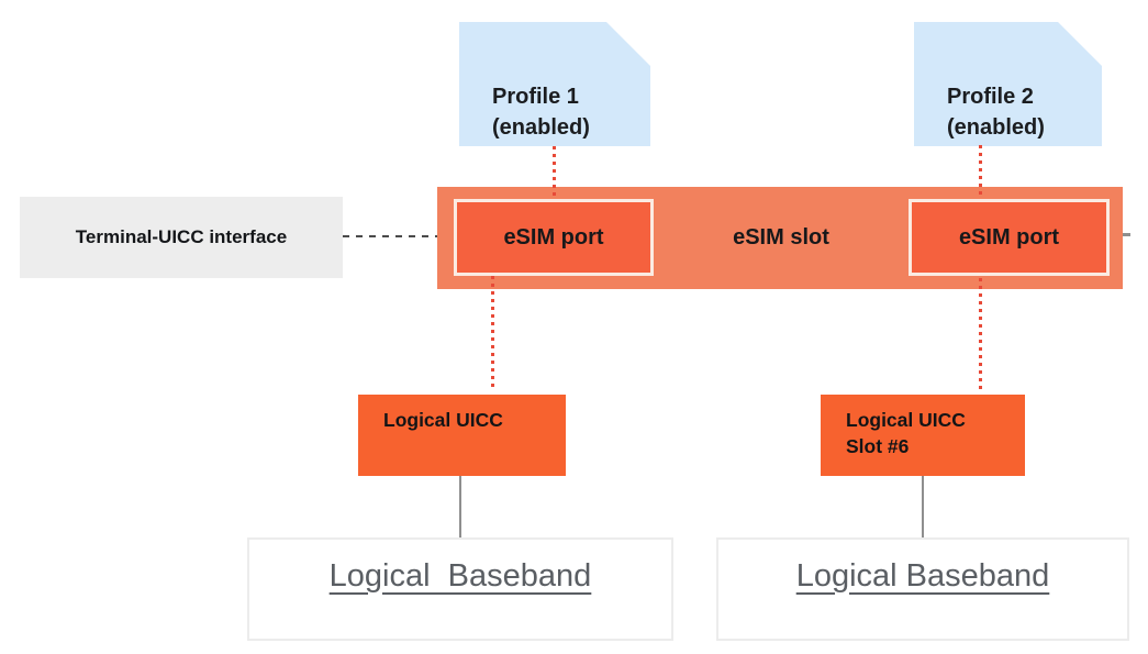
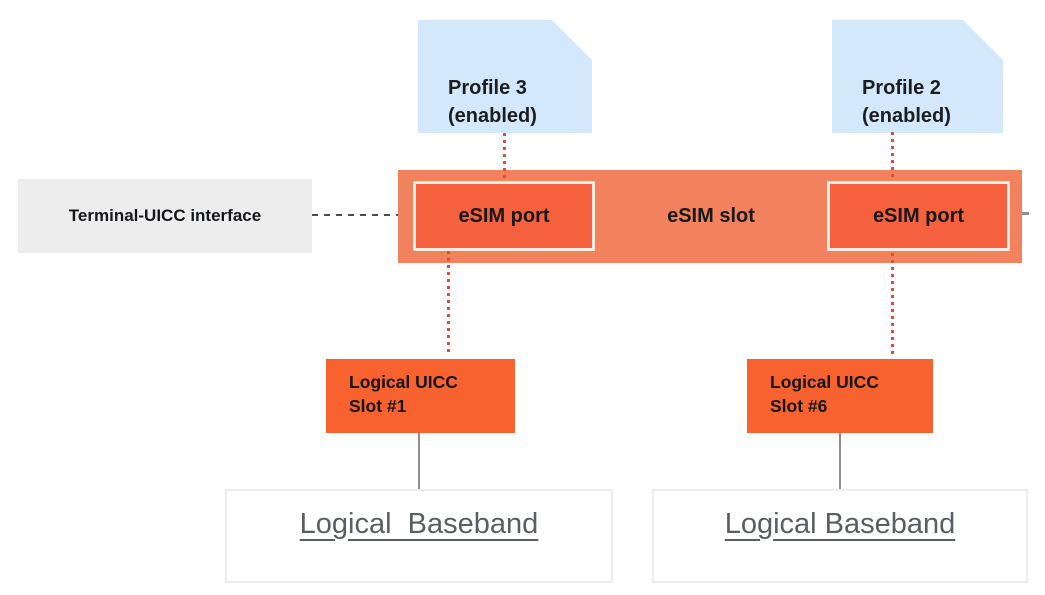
- Profile 1
+ Profile 3
  (enabled)
  Profile 2
  (enabled)
  Terminal-UICC interface
  eSIM port
  eSIM slot
  eSIM port
  Logical UICC
+ Slot #1
  Logical UICC
  Slot #6
  Logical Baseband
  Logical Baseband
